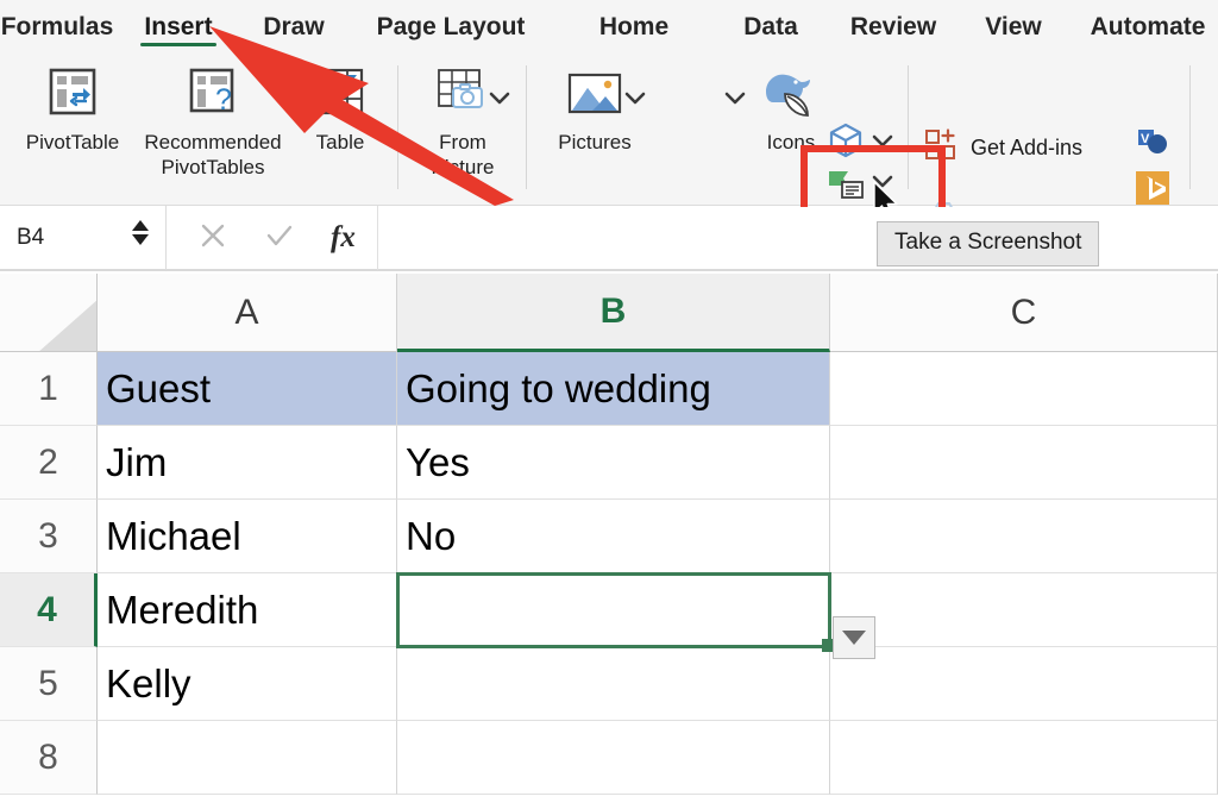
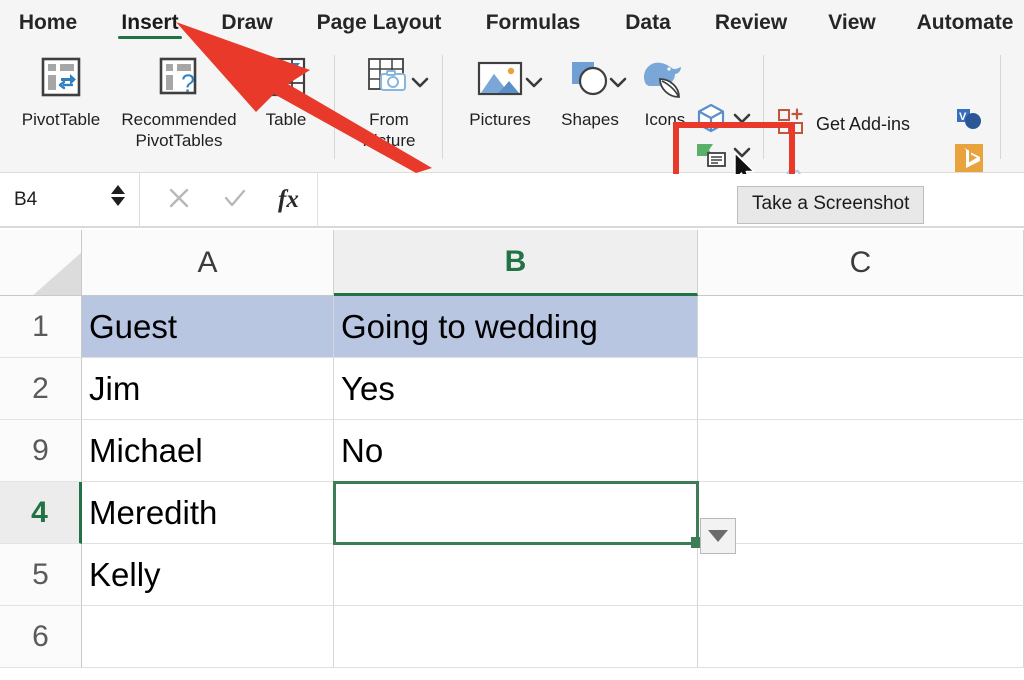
- Formulas
+ Home
  Insert
  Draw
  Page Layout
- Home
+ Formulas
  Data
  Review
  View
  Automate
  PivotTable
  ?
  Recommended
  PivotTables
  Table
  From
  Pictures
+ Shapes
  Icons
  Get Add-ins
  V
  B4
  fx
  Take a Screenshot
  A
  B
  C
  1
  2
- 3
+ 9
  4
  5
- 8
+ 6
  Guest
  Going to wedding
  Jim
  Yes
  Michael
  No
  Meredith
  Kelly
